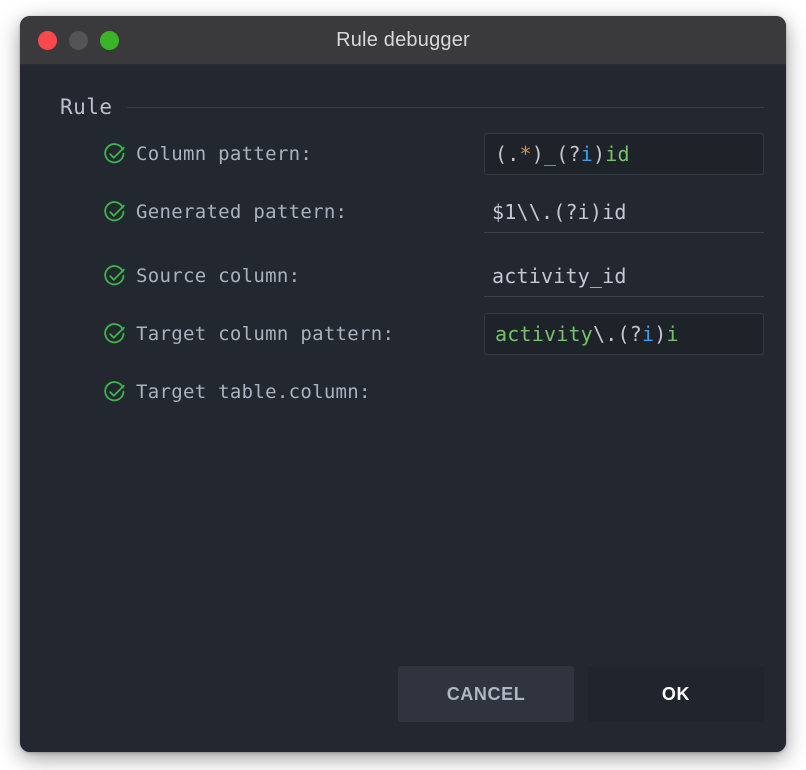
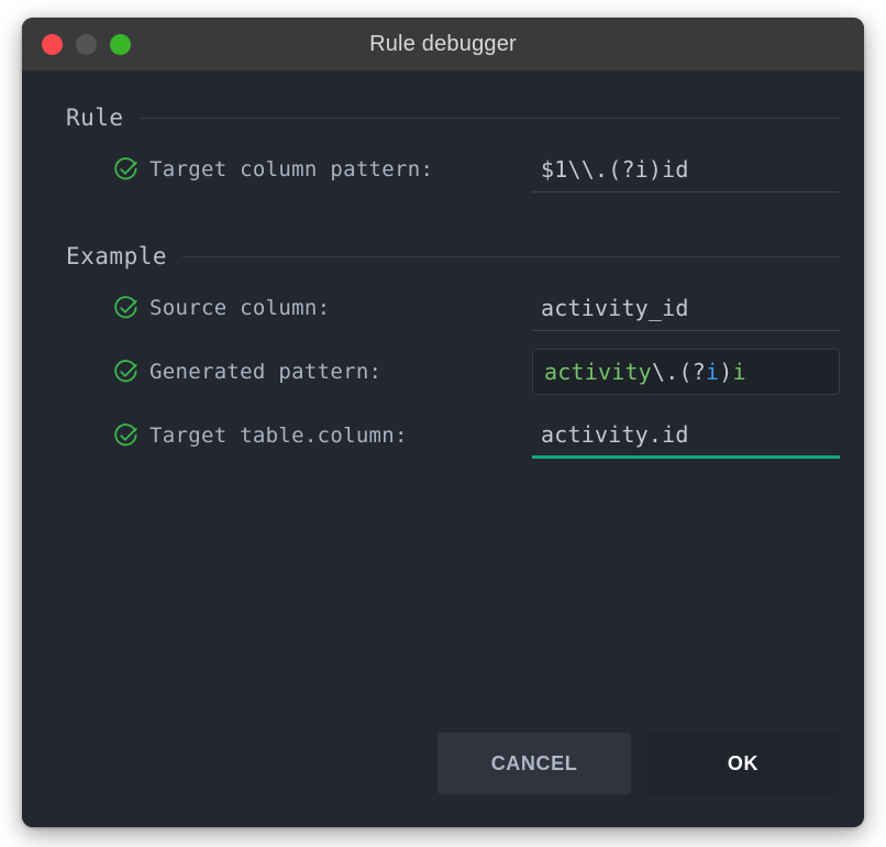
  Rule debugger
  Rule
- Column pattern:
- (.*)_(?i)id
- Generated pattern:
+ Target column pattern:
  $1\\.(?i)id
+ Example
  Source column:
  activity_id
- Target column pattern:
+ Generated pattern:
  activity\.(?i)i
  Target table.column:
+ activity.id
  CANCEL
  OK
